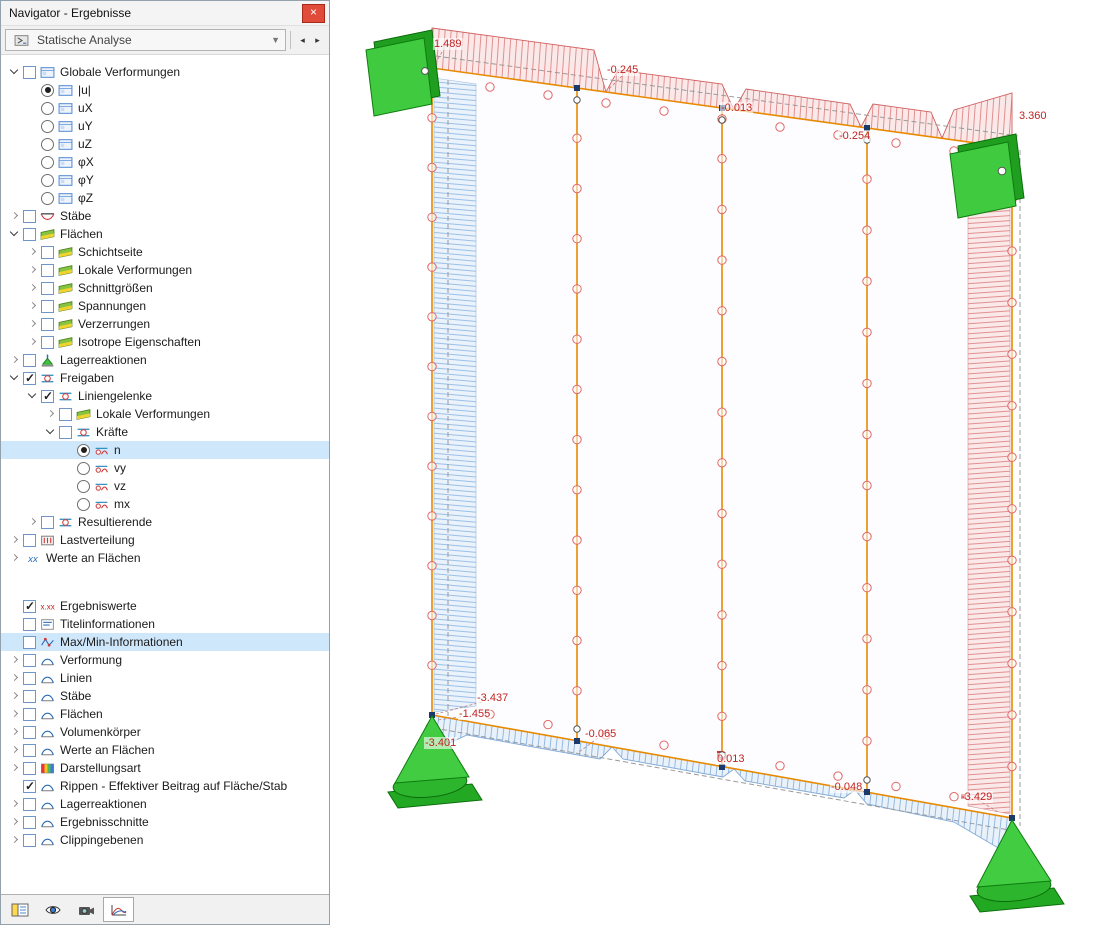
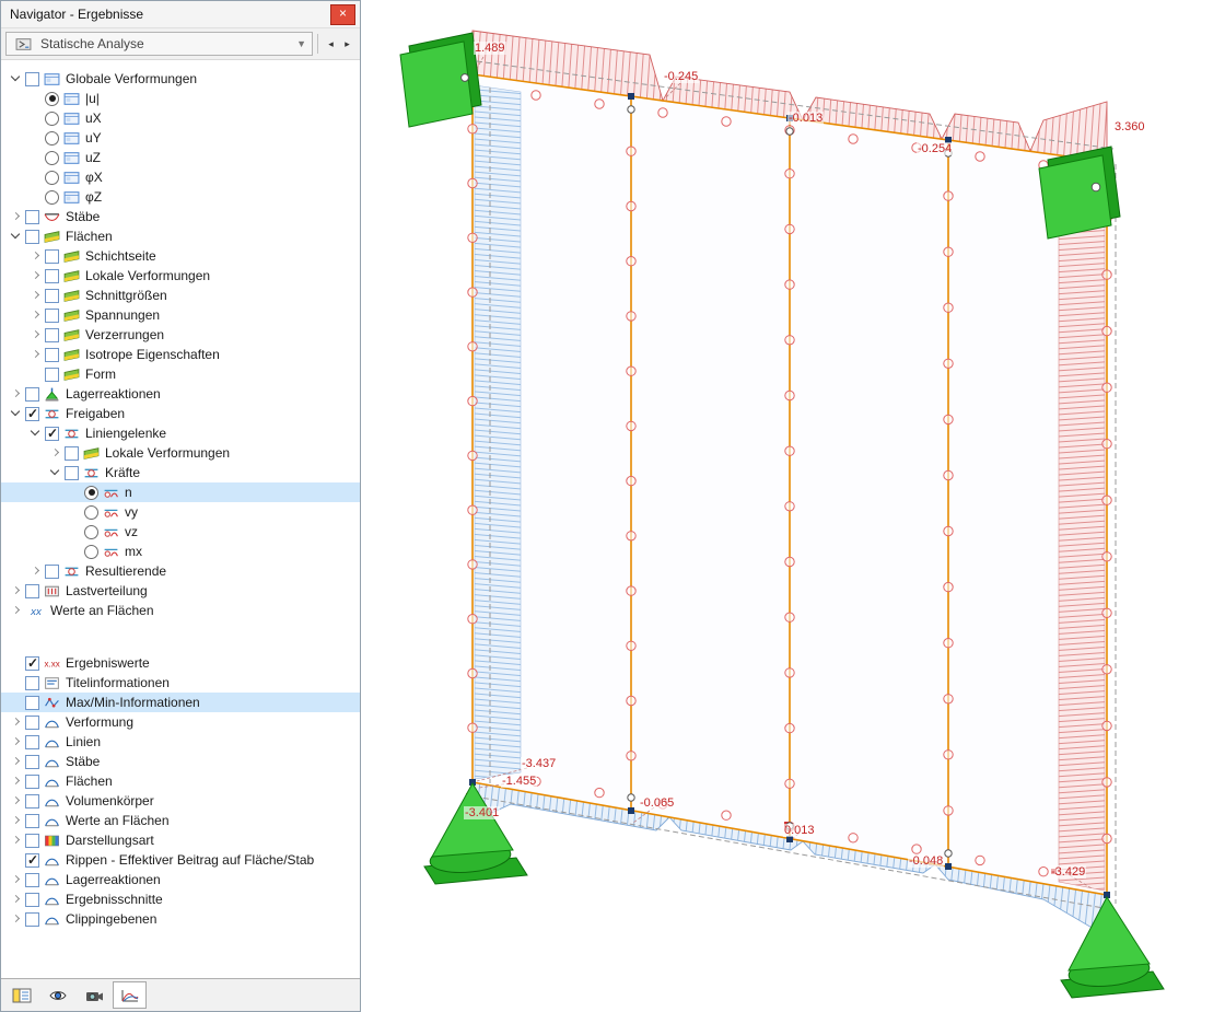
  Navigator - Ergebnisse
  ×
  Statische Analyse
  ▼
  ◂
  ▸
  Globale Verformungen
  |u|
  uX
  uY
  uZ
  φX
- φY
  φZ
  Stäbe
  Flächen
  Schichtseite
  Lokale Verformungen
  Schnittgrößen
  Spannungen
  Verzerrungen
  Isotrope Eigenschaften
+ Form
  Lagerreaktionen
  Freigaben
  Liniengelenke
  Lokale Verformungen
  Kräfte
  n
  vy
  vz
  mx
  Resultierende
  Lastverteilung
  Werte an Flächen
  Ergebniswerte
  Titelinformationen
  Max/Min-Informationen
  Verformung
  Linien
  Stäbe
  Flächen
  Volumenkörper
  Werte an Flächen
  Darstellungsart
  Rippen - Effektiver Beitrag auf Fläche/Stab
  Lagerreaktionen
  Ergebnisschnitte
  Clippingebenen
  1.489
  -0.245
  -0.013
  -0.254
  3.360
  -3.437
  -1.455
  -3.401
  -0.065
  0.013
  -0.048
  -3.429
